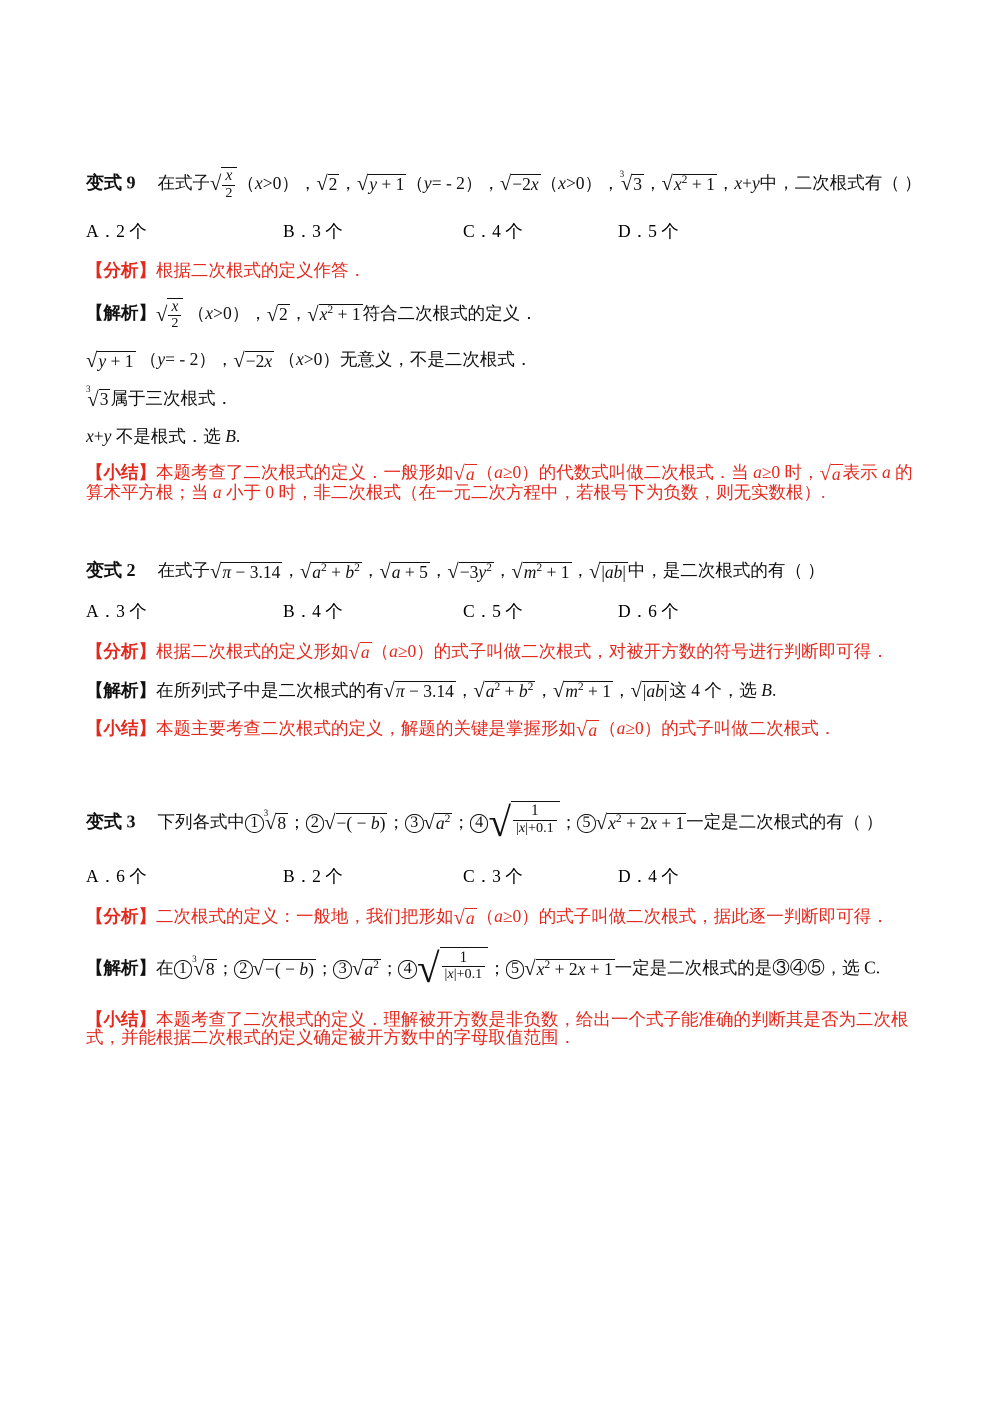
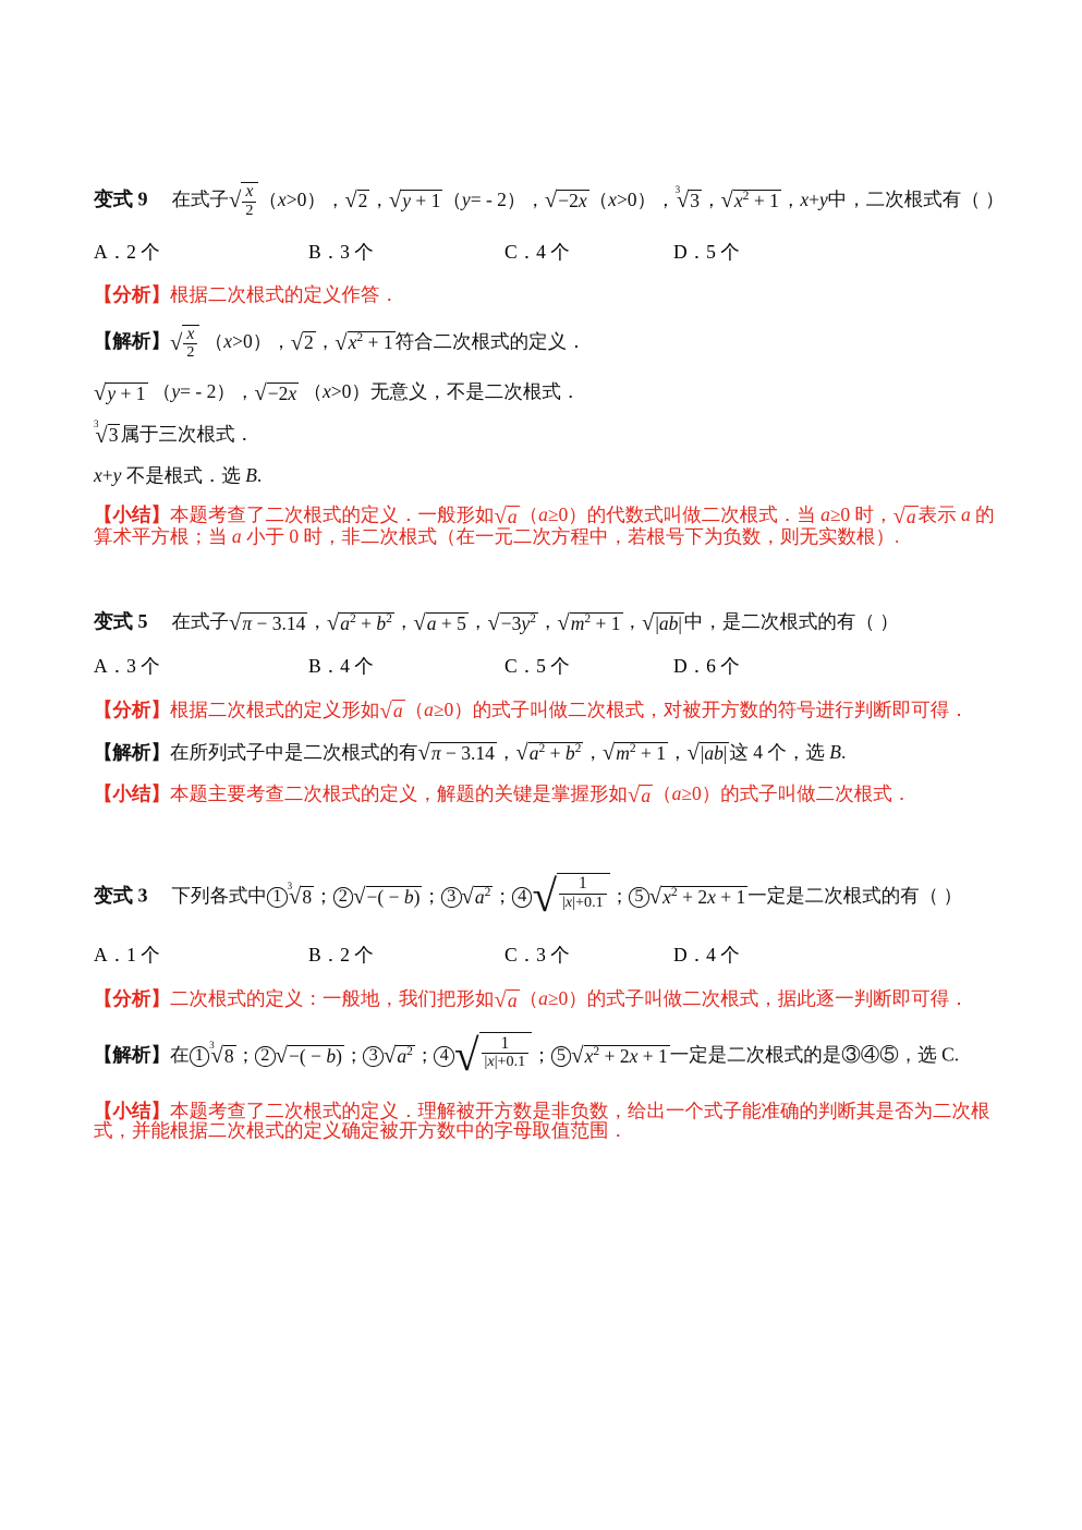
  变式 9 在式子√
  x
  2
  （x>0），√2，√y + 1（y= - 2），√−2x（x>0），
  3
  √3，√x2 + 1，x+y中，二次根式有（ ）
  A．2 个
  B．3 个
  C．4 个
  D．5 个
  【分析】根据二次根式的定义作答．
  【解析】√
  x
  2
  （x>0），√2，√x2 + 1符合二次根式的定义．
  √y + 1 （y= - 2），√−2x （x>0）无意义，不是二次根式．
  3
  √3属于三次根式．
  x+y 不是根式．选 B.
  【小结】本题考查了二次根式的定义．一般形如√a（a≥0）的代数式叫做二次根式．当 a≥0 时，√a表示 a 的算术平方根；当 a 小于 0 时，非二次根式（在一元二次方程中，若根号下为负数，则无实数根）.
- 变式 2 在式子√π − 3.14，√a2 + b2 ，√a + 5，√−3y2 ，√m2 + 1，√|ab|中，是二次根式的有（ ）
+ 变式 5 在式子√π − 3.14，√a2 + b2 ，√a + 5，√−3y2 ，√m2 + 1，√|ab|中，是二次根式的有（ ）
  A．3 个
  B．4 个
  C．5 个
  D．6 个
  【分析】根据二次根式的定义形如√a（a≥0）的式子叫做二次根式，对被开方数的符号进行判断即可得．
  【解析】在所列式子中是二次根式的有√π − 3.14，√a2 + b2 ，√m2 + 1，√|ab|这 4 个，选 B.
  【小结】本题主要考查二次根式的定义，解题的关键是掌握形如√a（a≥0）的式子叫做二次根式．
  变式 3 下列各式中 1
  3
  √8； 2 √−( − b)； 3 √a2 ； 4 √
  1
  |x|+0.1
  ； 5 √x2 + 2x + 1一定是二次根式的有（ ）
- A．6 个
+ A．1 个
  B．2 个
  C．3 个
  D．4 个
  【分析】二次根式的定义：一般地，我们把形如√a（a≥0）的式子叫做二次根式，据此逐一判断即可得．
  【解析】在 1
  3
  √8； 2 √−( − b)； 3 √a2 ； 4 √
  1
  |x|+0.1
  ； 5 √x2 + 2x + 1一定是二次根式的是③④⑤，选 C.
  【小结】本题考查了二次根式的定义．理解被开方数是非负数，给出一个式子能准确的判断其是否为二次根式，并能根据二次根式的定义确定被开方数中的字母取值范围．
